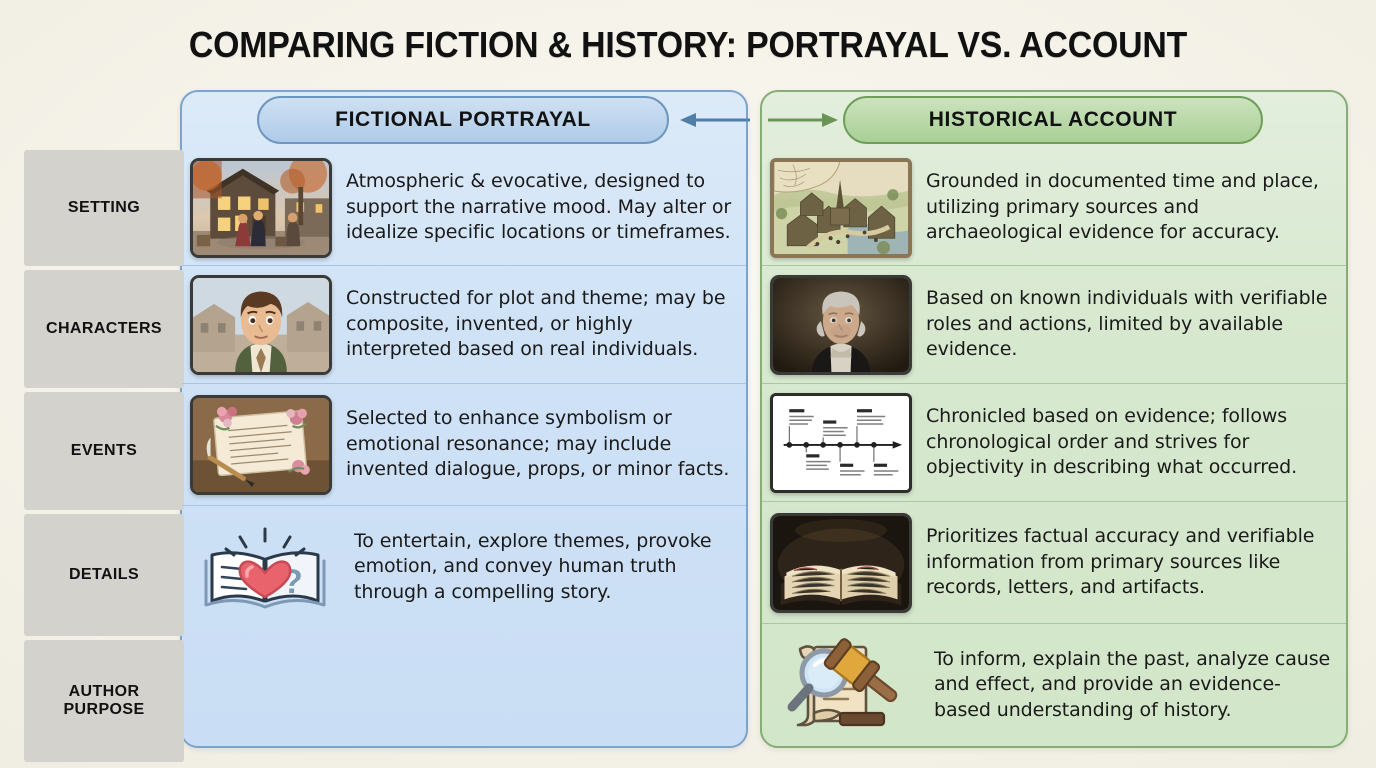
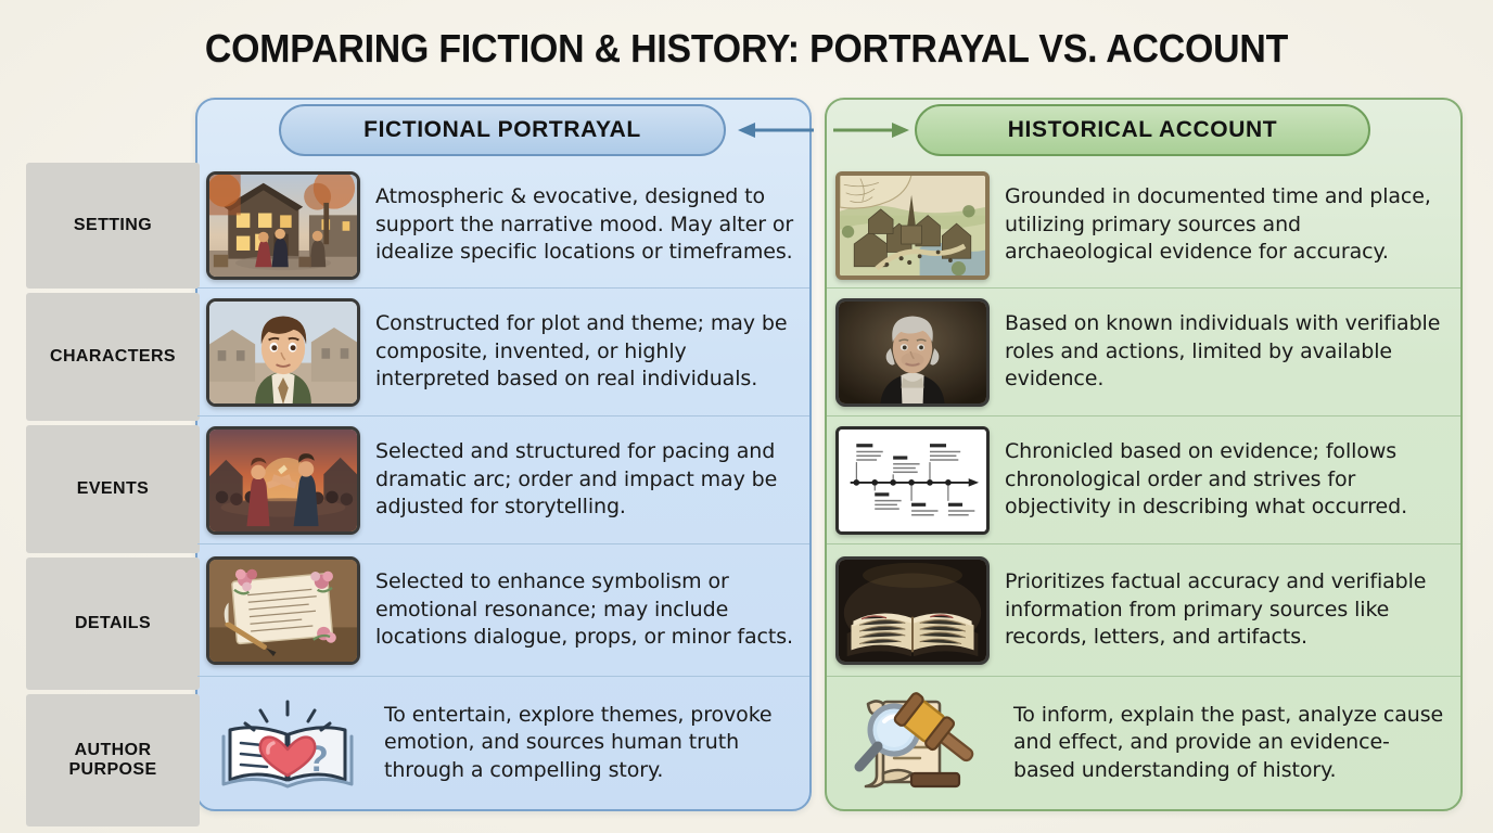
  COMPARING FICTION & HISTORY: PORTRAYAL VS. ACCOUNT
  FICTIONAL PORTRAYAL
  HISTORICAL ACCOUNT
  SETTING
  CHARACTERS
  EVENTS
  DETAILS
  AUTHOR PURPOSE
  Atmospheric & evocative, designed to support the narrative mood. May alter or idealize specific locations or timeframes.
  Constructed for plot and theme; may be composite, invented, or highly interpreted based on real individuals.
+ Selected and structured for pacing and dramatic arc; order and impact may be adjusted for storytelling.
- Selected to enhance symbolism or emotional resonance; may include invented dialogue, props, or minor facts.
+ Selected to enhance symbolism or emotional resonance; may include locations dialogue, props, or minor facts.
  ?
- To entertain, explore themes, provoke emotion, and convey human truth through a compelling story.
+ To entertain, explore themes, provoke emotion, and sources human truth through a compelling story.
  Grounded in documented time and place, utilizing primary sources and archaeological evidence for accuracy.
  Based on known individuals with verifiable roles and actions, limited by available evidence.
  Chronicled based on evidence; follows chronological order and strives for objectivity in describing what occurred.
  Prioritizes factual accuracy and verifiable information from primary sources like records, letters, and artifacts.
  To inform, explain the past, analyze cause and effect, and provide an evidence-based understanding of history.
